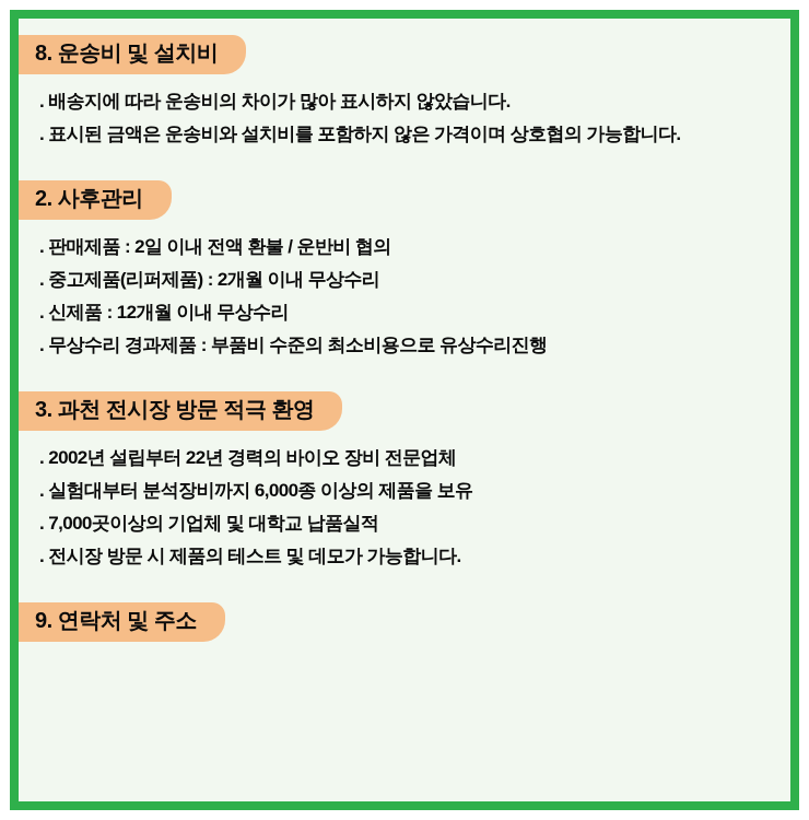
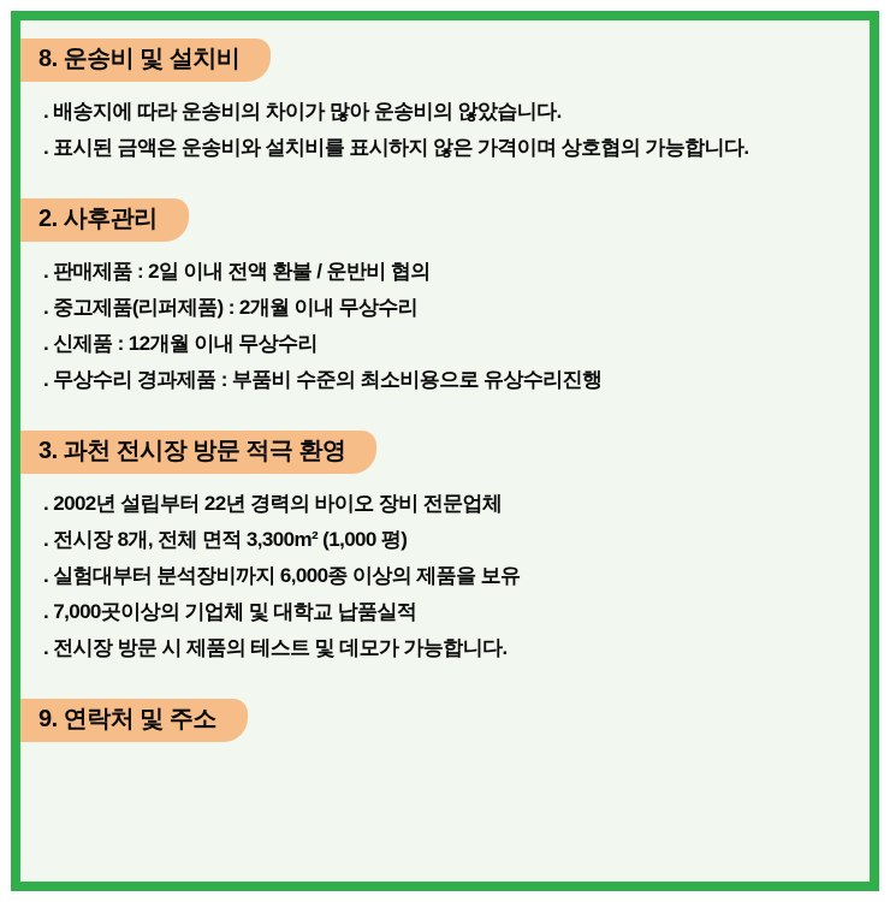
  8. 운송비 및 설치비
- . 배송지에 따라 운송비의 차이가 많아 표시하지 않았습니다.
+ . 배송지에 따라 운송비의 차이가 많아 운송비의 않았습니다.
- . 표시된 금액은 운송비와 설치비를 포함하지 않은 가격이며 상호협의 가능합니다.
+ . 표시된 금액은 운송비와 설치비를 표시하지 않은 가격이며 상호협의 가능합니다.
  2. 사후관리
  . 판매제품 : 2일 이내 전액 환불 / 운반비 협의
  . 중고제품(리퍼제품) : 2개월 이내 무상수리
  . 신제품 : 12개월 이내 무상수리
  . 무상수리 경과제품 : 부품비 수준의 최소비용으로 유상수리진행
  3. 과천 전시장 방문 적극 환영
  . 2002년 설립부터 22년 경력의 바이오 장비 전문업체
+ . 전시장 8개, 전체 면적 3,300m² (1,000 평)
  . 실험대부터 분석장비까지 6,000종 이상의 제품을 보유
  . 7,000곳이상의 기업체 및 대학교 납품실적
  . 전시장 방문 시 제품의 테스트 및 데모가 가능합니다.
  9. 연락처 및 주소
